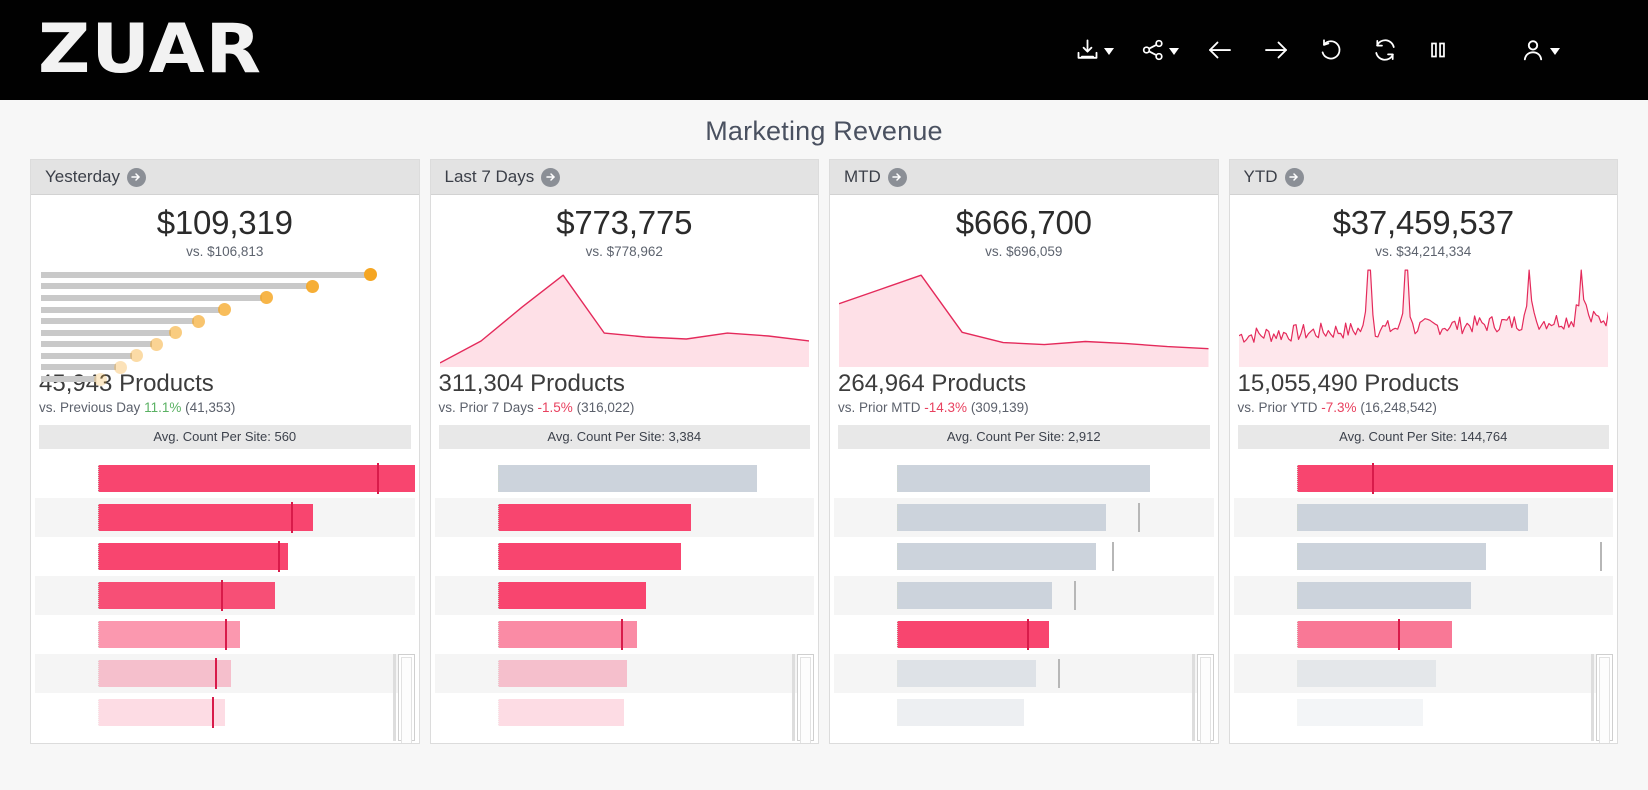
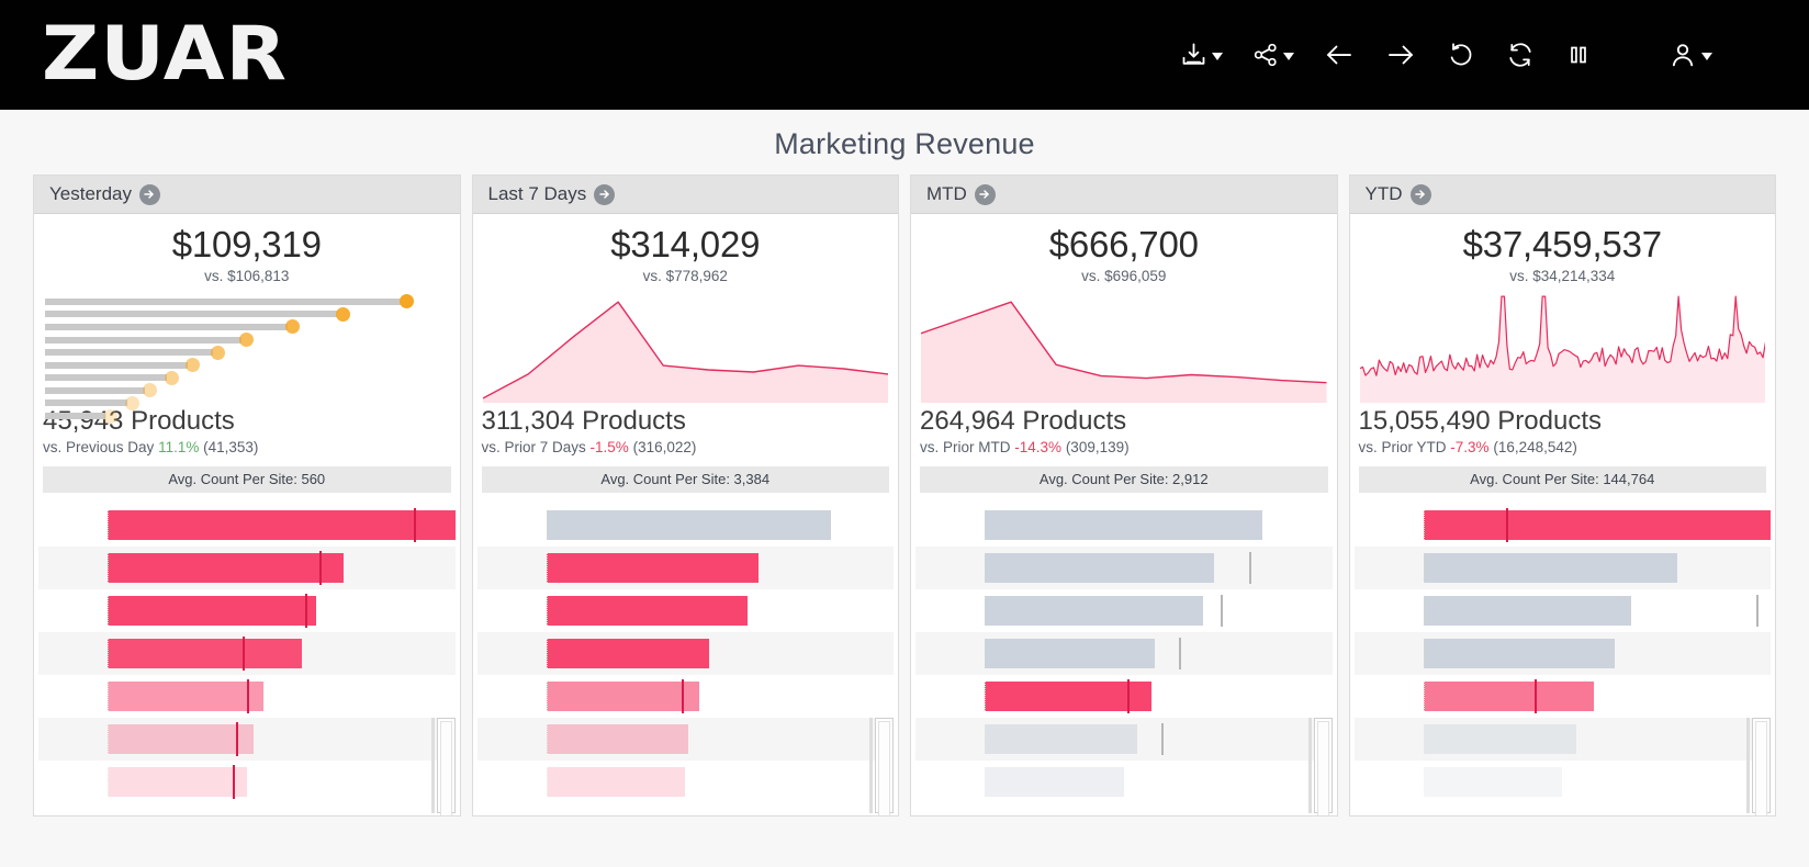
  ZUAR
  Marketing Revenue
  Yesterday
  $109,319
  vs. $106,813
  45,943 Products
  vs. Previous Day 11.1% (41,353)
  Avg. Count Per Site: 560
  Last 7 Days
- $773,775
+ $314,029
  vs. $778,962
  311,304 Products
  vs. Prior 7 Days -1.5% (316,022)
  Avg. Count Per Site: 3,384
  MTD
  $666,700
  vs. $696,059
  264,964 Products
  vs. Prior MTD -14.3% (309,139)
  Avg. Count Per Site: 2,912
  YTD
  $37,459,537
  vs. $34,214,334
  15,055,490 Products
  vs. Prior YTD -7.3% (16,248,542)
  Avg. Count Per Site: 144,764
